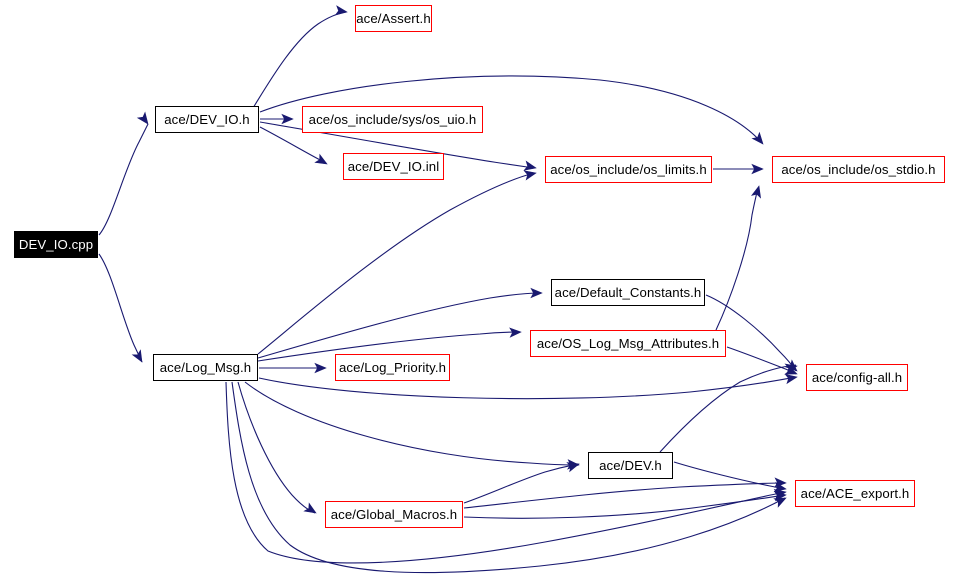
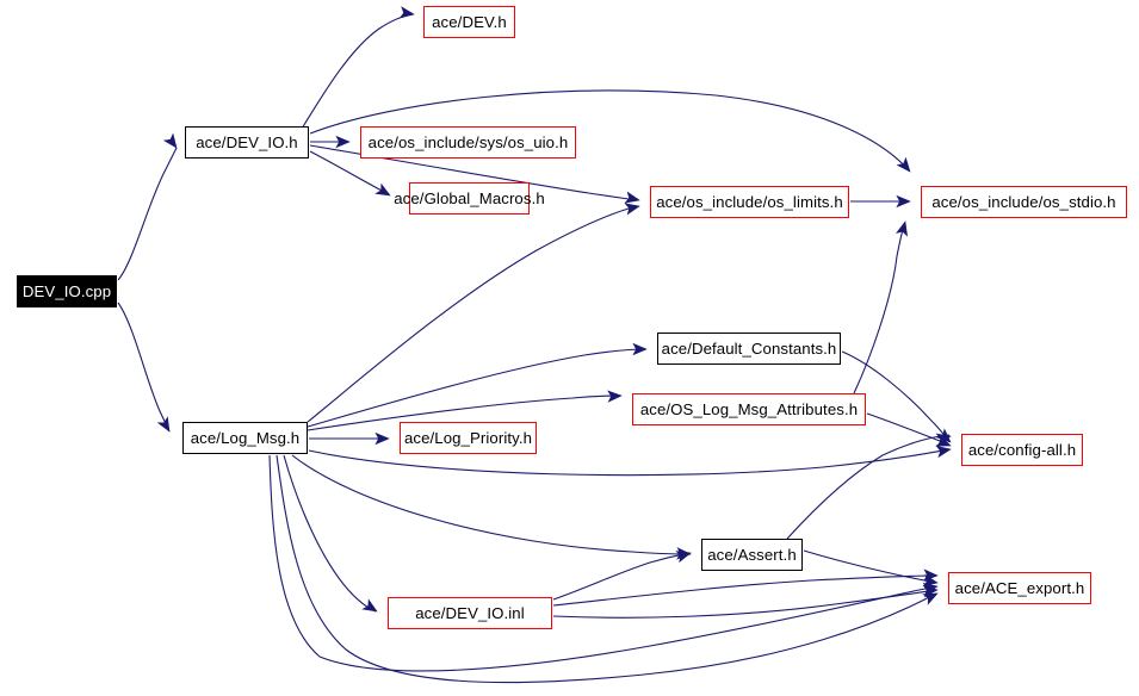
  DEV_IO.cpp
  ace/DEV_IO.h
- ace/Assert.h
+ ace/DEV.h
  ace/os_include/sys/os_uio.h
- ace/DEV_IO.inl
+ ace/Global_Macros.h
  ace/os_include/os_limits.h
  ace/os_include/os_stdio.h
  ace/Default_Constants.h
  ace/OS_Log_Msg_Attributes.h
  ace/Log_Msg.h
  ace/Log_Priority.h
  ace/config-all.h
- ace/DEV.h
+ ace/Assert.h
- ace/Global_Macros.h
+ ace/DEV_IO.inl
  ace/ACE_export.h
